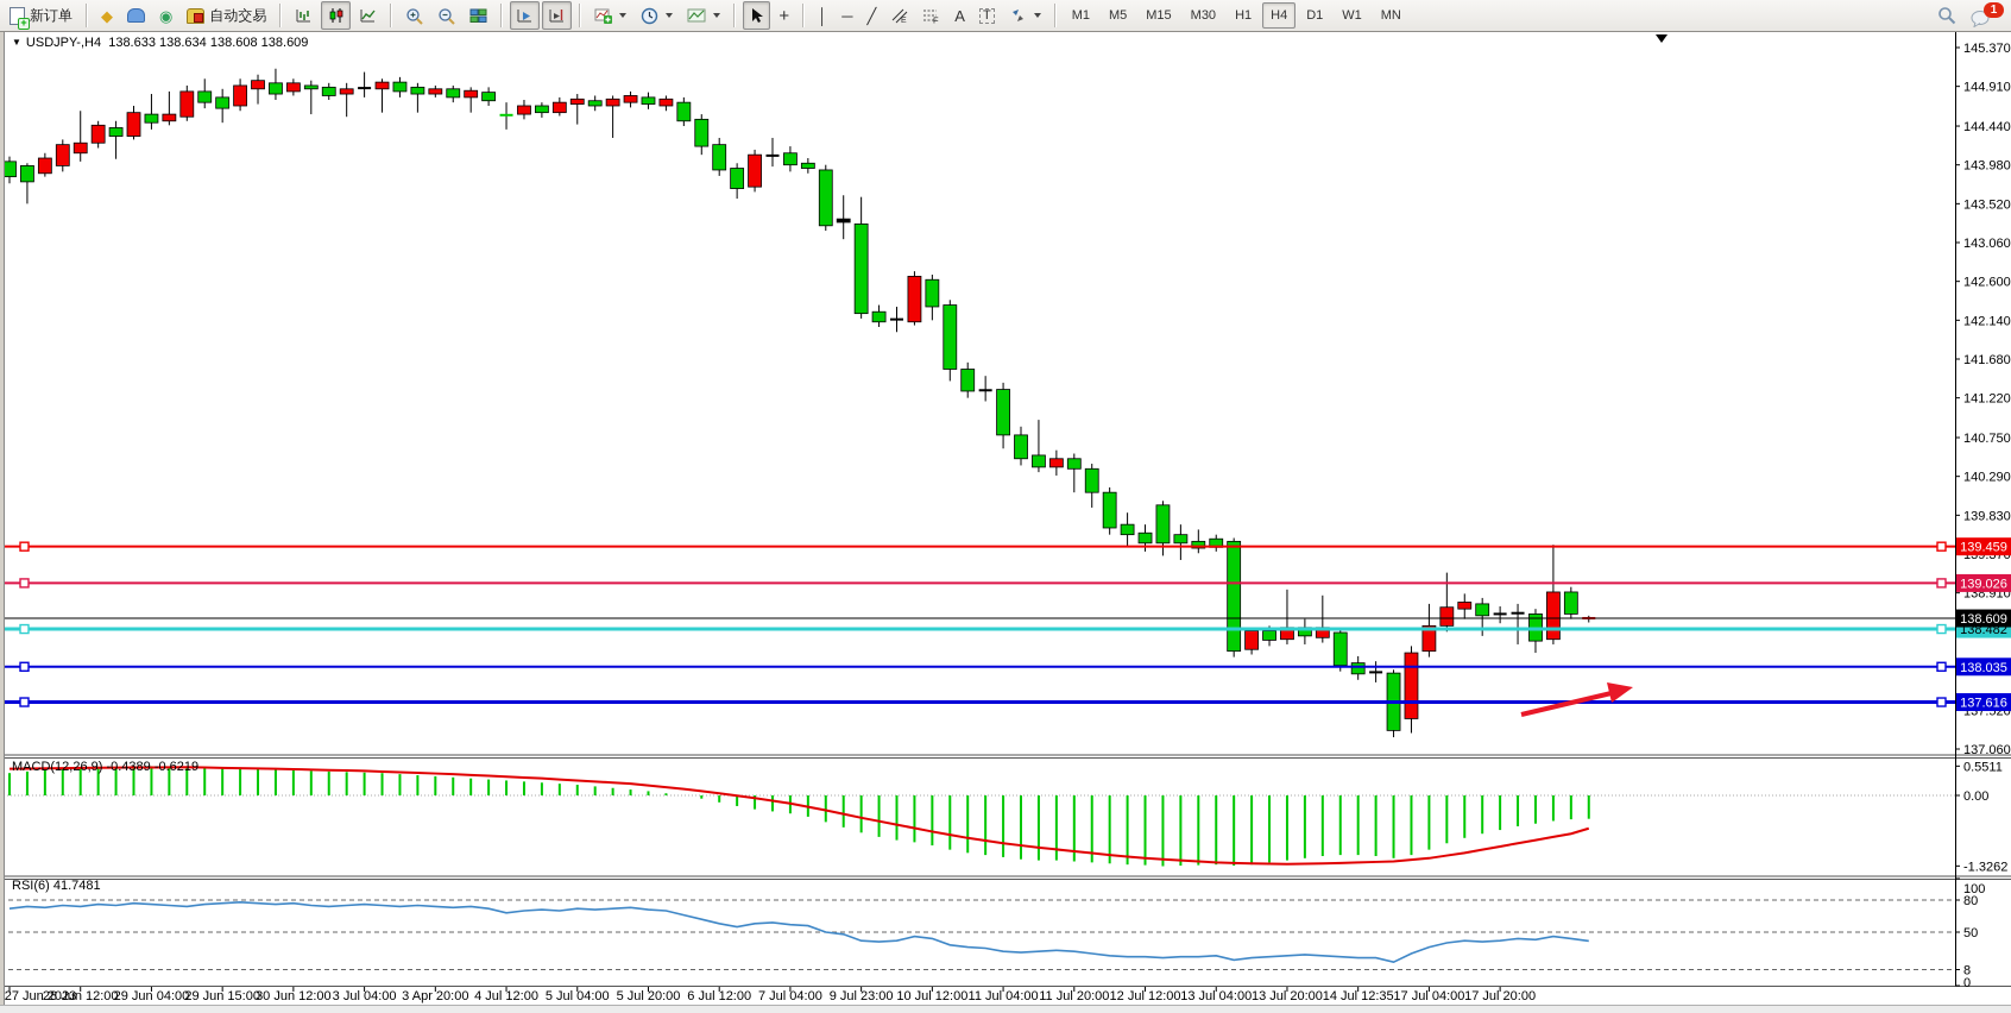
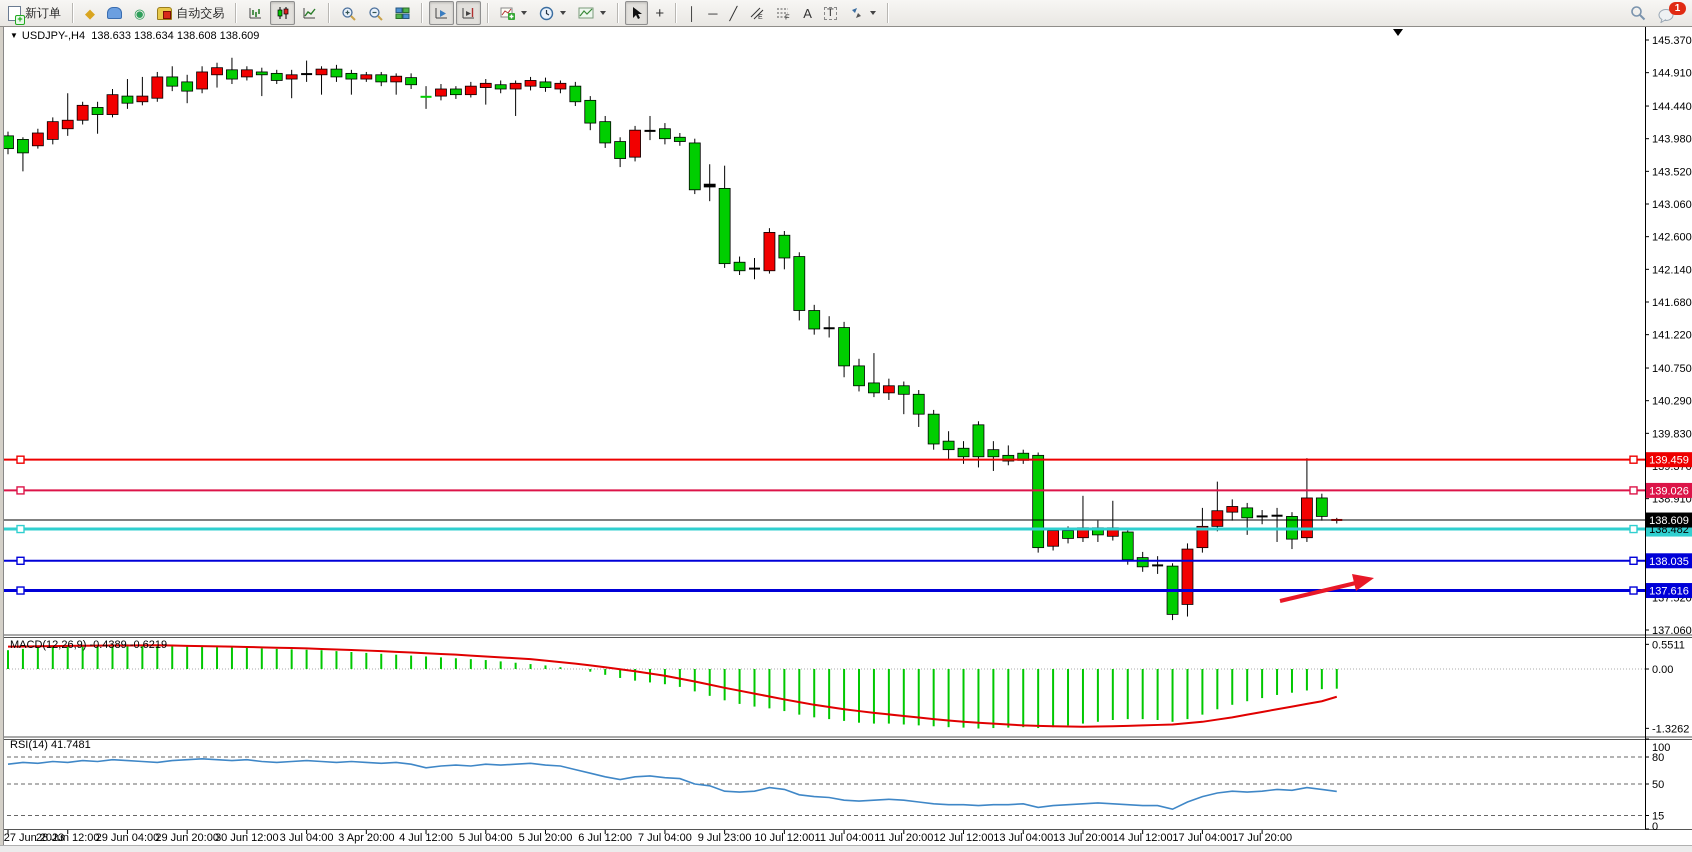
  新订单
  ◆
  ◉
  自动交易
  +
  │
  ─
  ╱
  F
  A
  T
- M1
- M5
- M15
- M30
- H1
- H4
- D1
- W1
- MN
  1
  145.370
  144.910
  144.440
  143.980
  143.520
  143.060
  142.600
  142.140
  141.680
  141.220
  140.750
  140.290
  139.830
  138.910
  137.520
  137.060
  0.5511
  0.00
  -1.3262
  100
  80
  50
- 8
+ 15
  0
  139.459
  139.026
  138.482
  138.035
  137.616
  138.609
  27 Jun 2023
  28 Jun 12:00
  29 Jun 04:00
- 29 Jun 15:00
+ 29 Jun 20:00
  30 Jun 12:00
  3 Jul 04:00
  3 Apr 20:00
  4 Jul 12:00
  5 Jul 04:00
  5 Jul 20:00
  6 Jul 12:00
  7 Jul 04:00
  9 Jul 23:00
  10 Jul 12:00
  11 Jul 04:00
  11 Jul 20:00
  12 Jul 12:00
  13 Jul 04:00
  13 Jul 20:00
- 14 Jul 12:35
+ 14 Jul 12:00
  17 Jul 04:00
  17 Jul 20:00
  ▼ USDJPY-,H4 138.633 138.634 138.608 138.609
  MACD(12,26,9) -0.4389 -0.6219
- RSI(6) 41.7481
+ RSI(14) 41.7481
